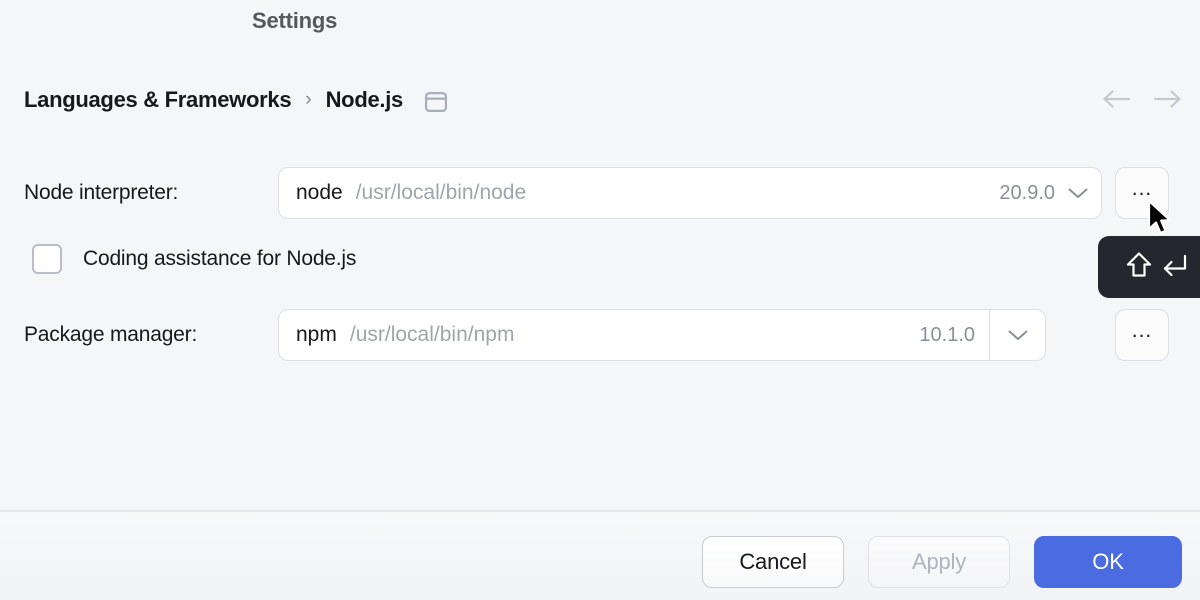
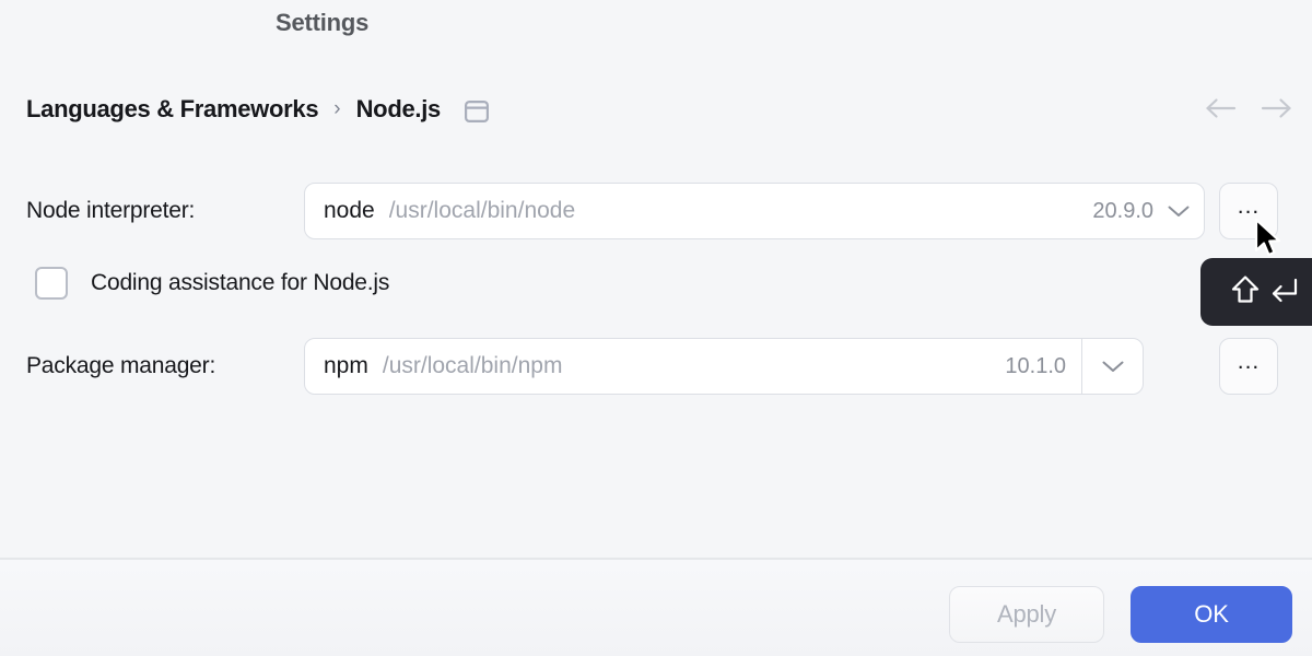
  Settings
  Languages & Frameworks
  ›
  Node.js
  Node interpreter:
  node
  /usr/local/bin/node
  20.9.0
  ...
  Coding assistance for Node.js
  Package manager:
  npm
  /usr/local/bin/npm
  10.1.0
  ...
- Cancel
  Apply
  OK
